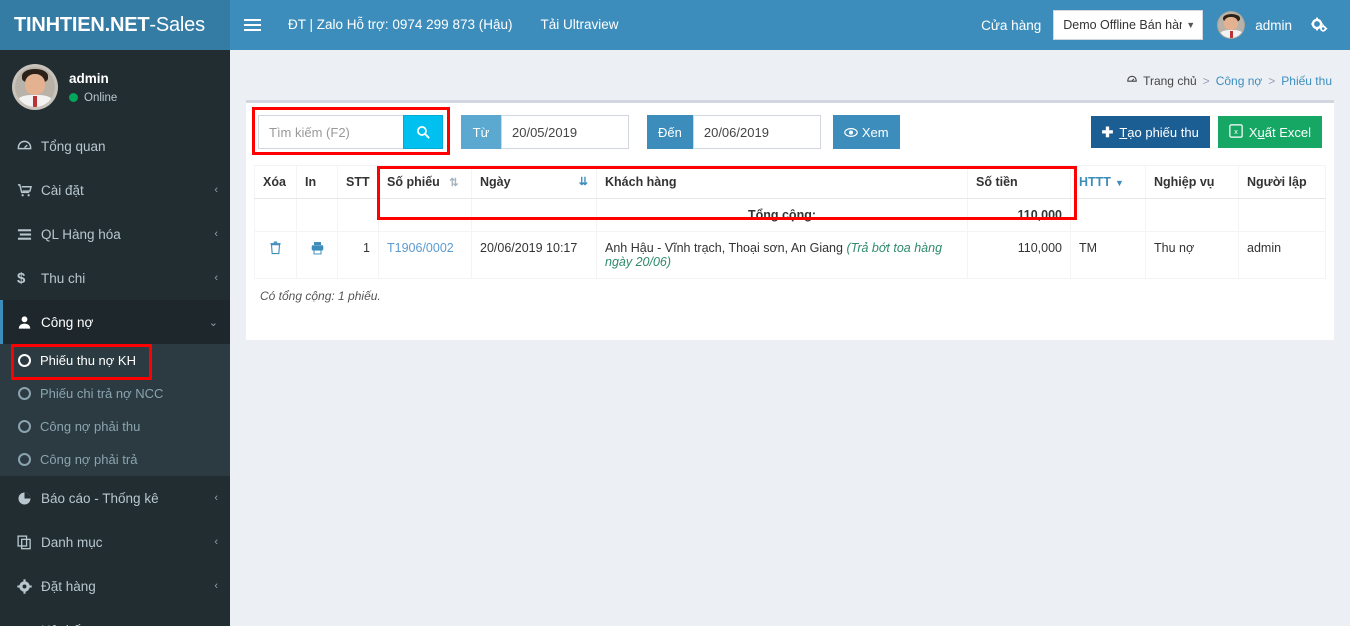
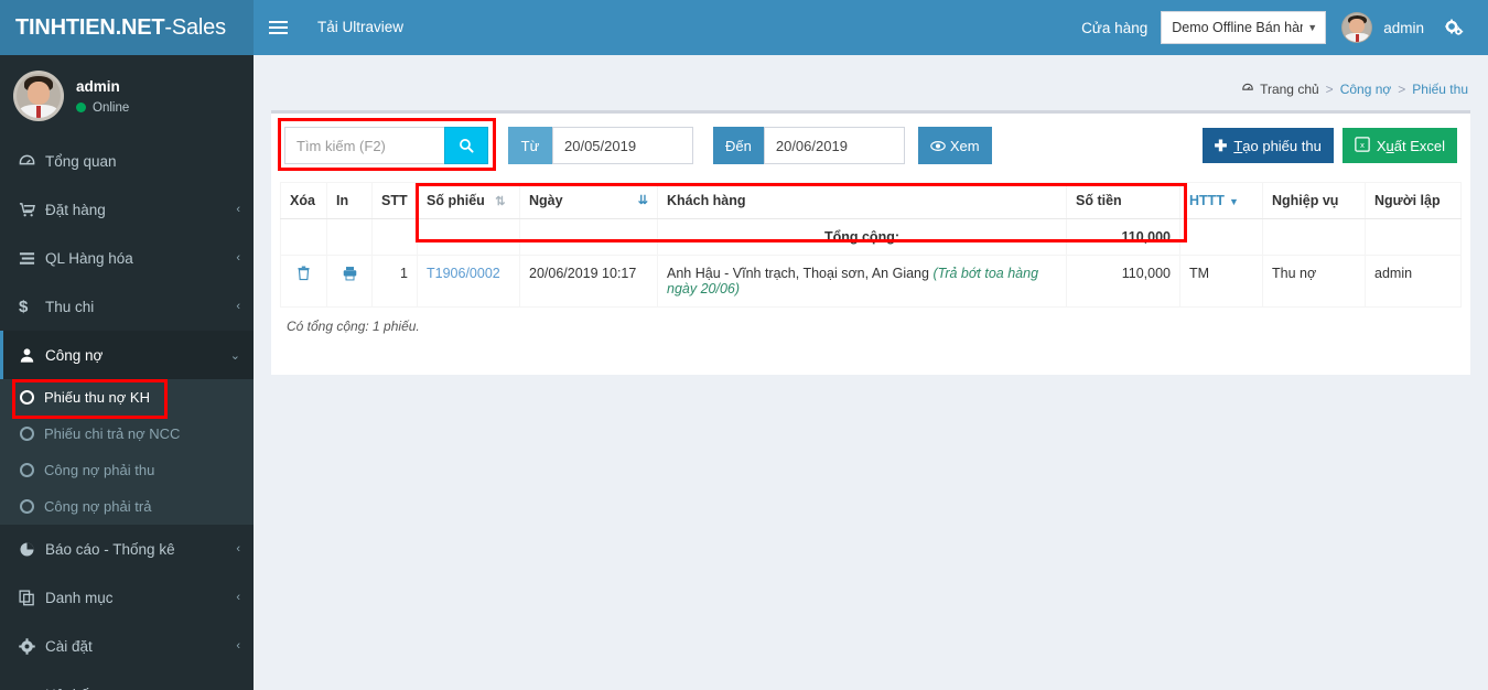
  TINHTIEN.NET
  -Sales
- ĐT | Zalo Hỗ trợ: 0974 299 873 (Hậu)
  Tải Ultraview
  Cửa hàng
  Demo Offline Bán hà
  ▼
  admin
  admin
  Online
  Tổng quan
- Cài đặt
+ Đặt hàng
  ‹
  QL Hàng hóa
  ‹
  $
  Thu chi
  ‹
  Công nợ
  ⌄
  Phiếu thu nợ KH
  Phiếu chi trả nợ NCC
  Công nợ phải thu
  Công nợ phải trả
  Báo cáo - Thống kê
  ‹
  Danh mục
  ‹
- Đặt hàng
+ Cài đặt
  ‹
  Trang chủ
  >
  Công nợ
  >
  Phiếu thu
  Tìm kiếm (F2)
  Từ
  20/05/2019
  Đến
  20/06/2019
  Xem
  ✚
  Tạo phiếu thu
  x
  Xuất Excel
  Xóa	In	STT	Số phiếu ⇅	Ngày ⇊	Khách hàng	Số tiền	HTTT ▼	Nghiệp vụ	Người lập
  					Tổng cộng:	110,000
  		1	T1906/0002	20/06/2019 10:17	Anh Hậu - Vĩnh trạch, Thoại sơn, An Giang (Trả bớt toa hàng ngày 20/06)	110,000	TM	Thu nợ	admin
  Có tổng cộng: 1 phiếu.
